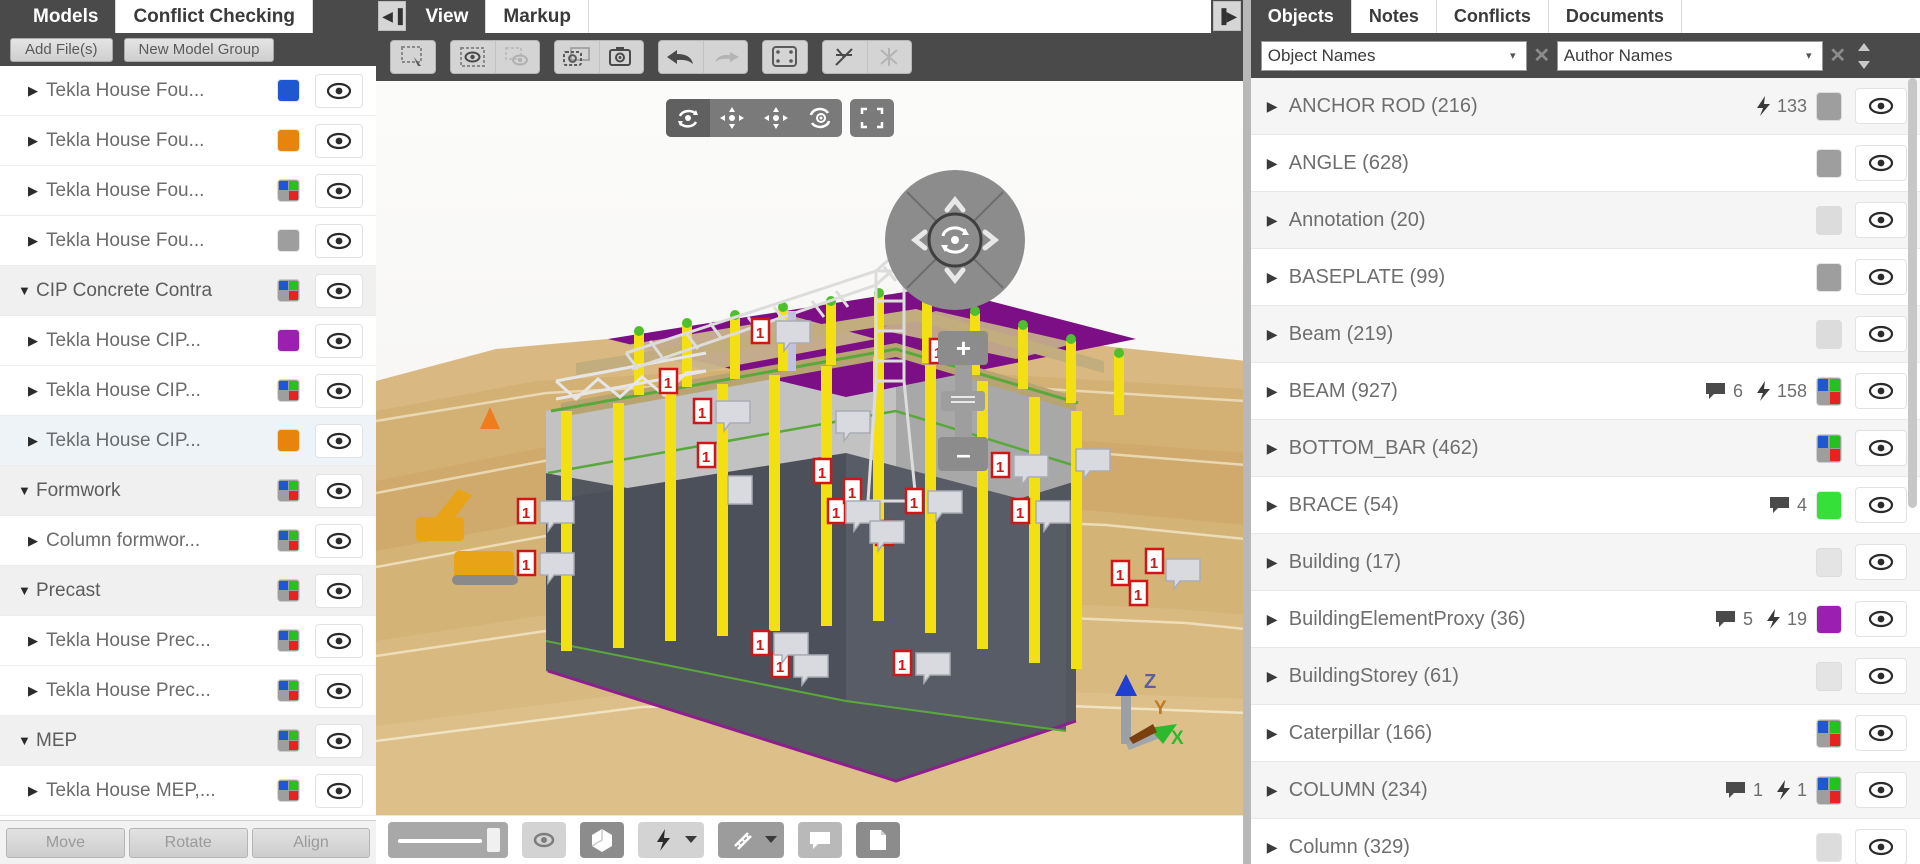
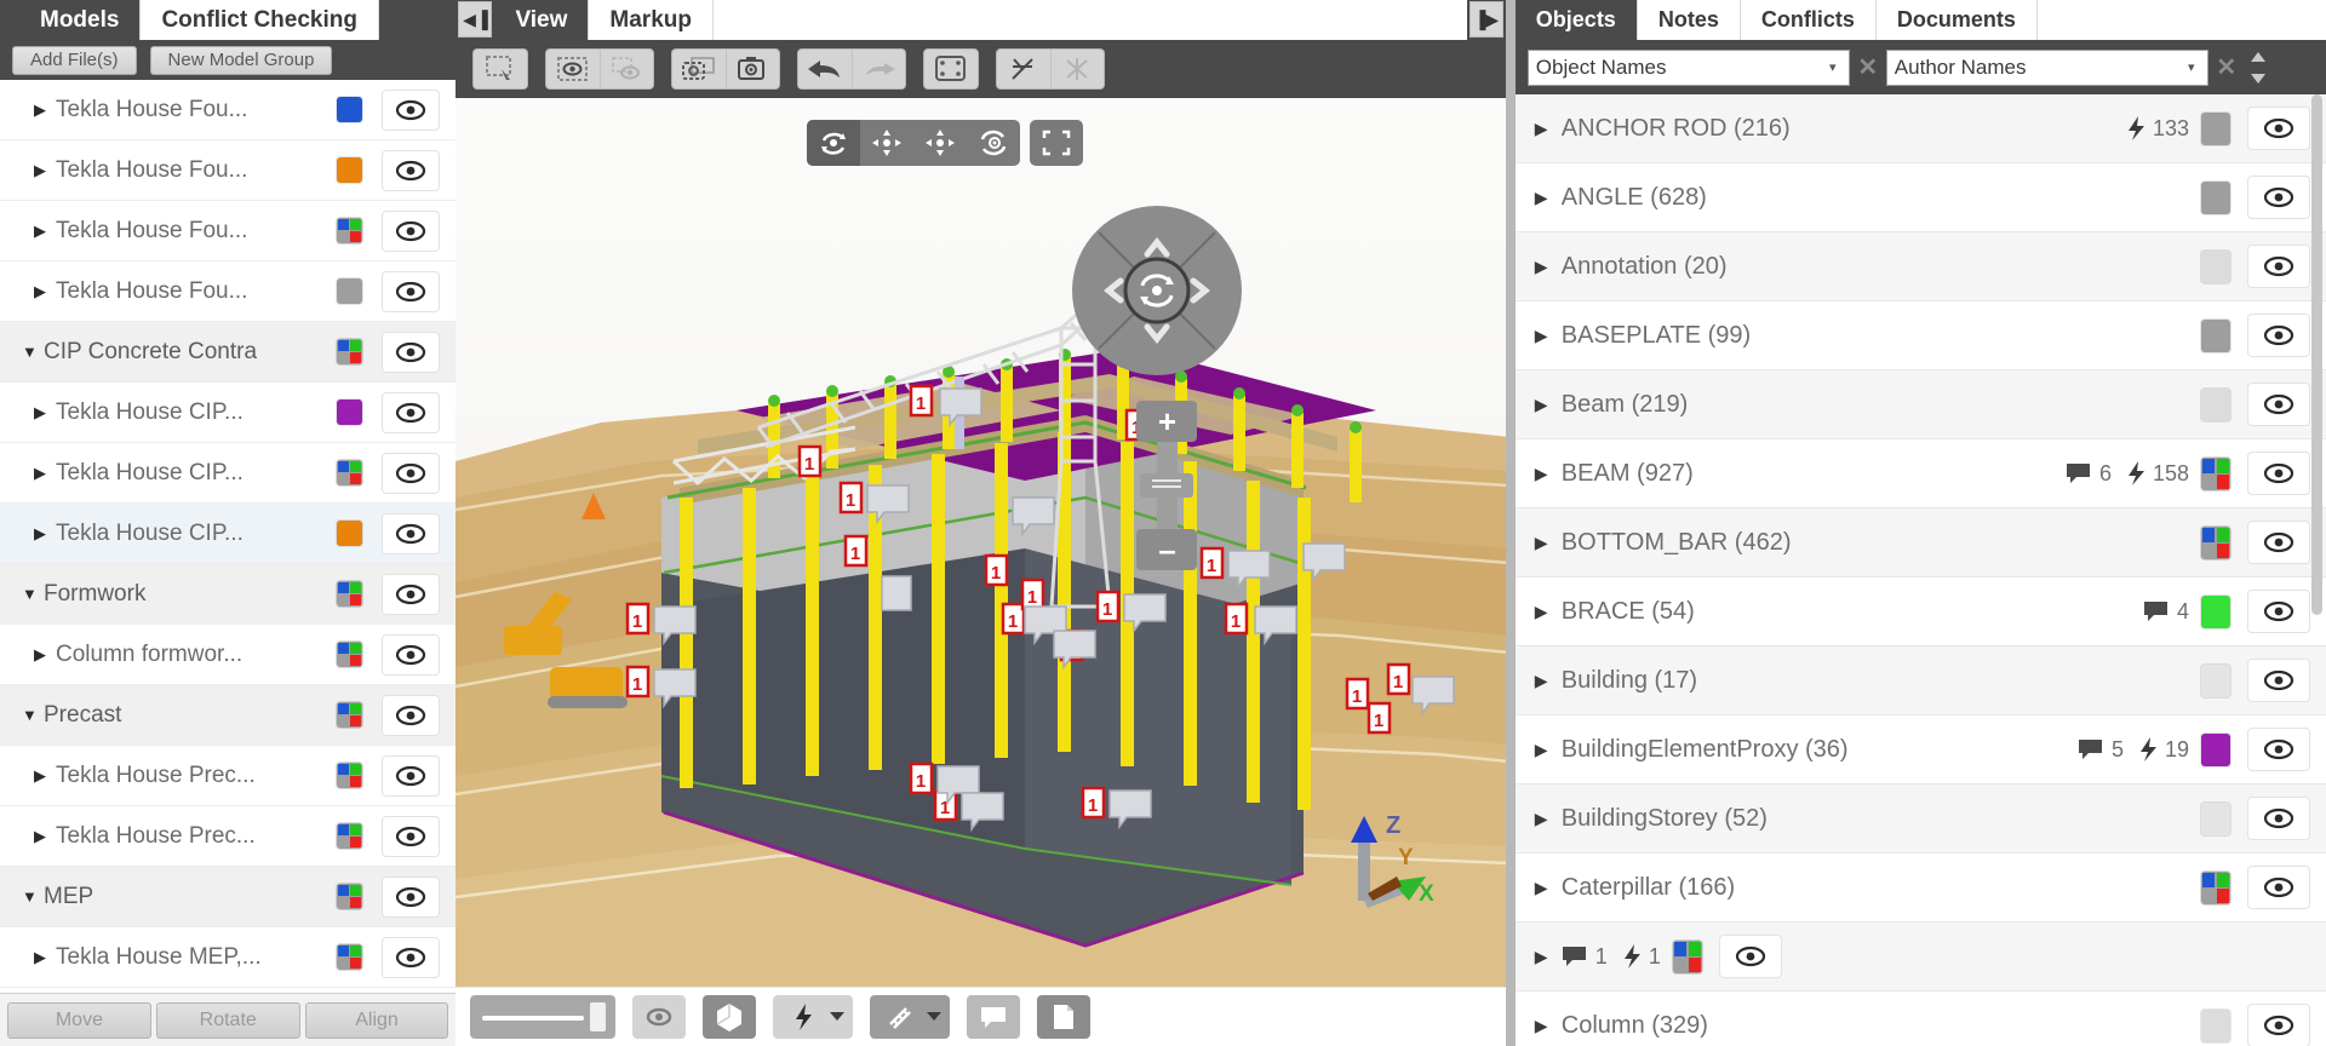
  Models
  Conflict Checking
  Add File(s)
  New Model Group
  Tekla House Fou...
  Tekla House Fou...
  Tekla House Fou...
  Tekla House Fou...
  CIP Concrete Contra
  Tekla House CIP...
  Tekla House CIP...
  Tekla House CIP...
  Formwork
  Column formwor...
  Precast
  Tekla House Prec...
  Tekla House Prec...
  MEP
  Tekla House MEP,...
  Move
  Rotate
  Align
  ◀▐
  View
  Markup
  ▐▶
  1
  1
  1
  1
  1
  1
  1
  1
  1
  1
  1
  1
  1
  1
  1
  1
  1
  1
  +
  –
  Z
  X
  Y
  Objects
  Notes
  Conflicts
  Documents
  Object Names
  ▾
  ✕
  Author Names
  ▾
  ✕
  ANCHOR ROD (216)
  133
  ANGLE (628)
  Annotation (20)
  BASEPLATE (99)
  Beam (219)
  BEAM (927)
  6
  158
  BOTTOM_BAR (462)
  BRACE (54)
  4
  Building (17)
  BuildingElementProxy (36)
  5
  19
- BuildingStorey (61)
+ BuildingStorey (52)
  Caterpillar (166)
- COLUMN (234)
  1
  1
  Column (329)
